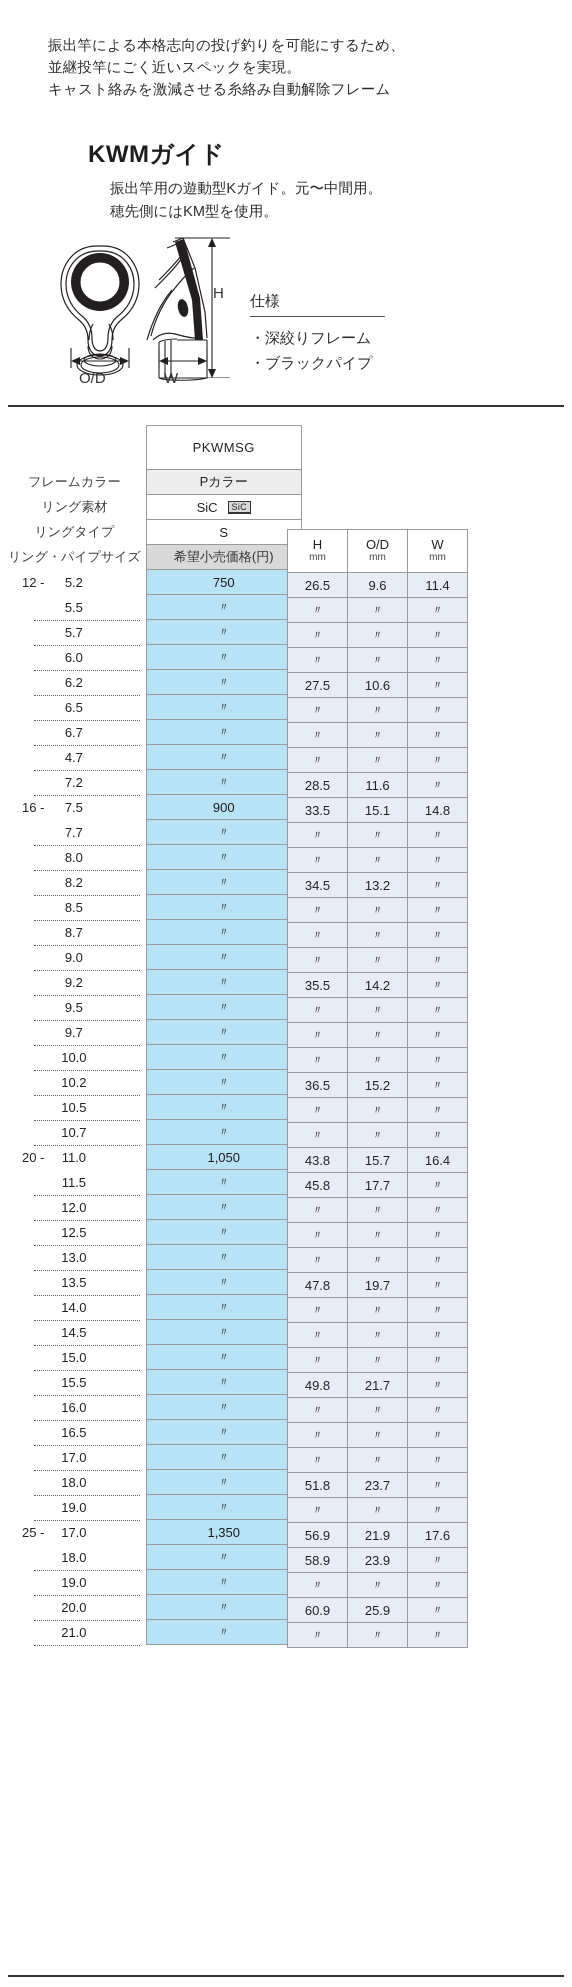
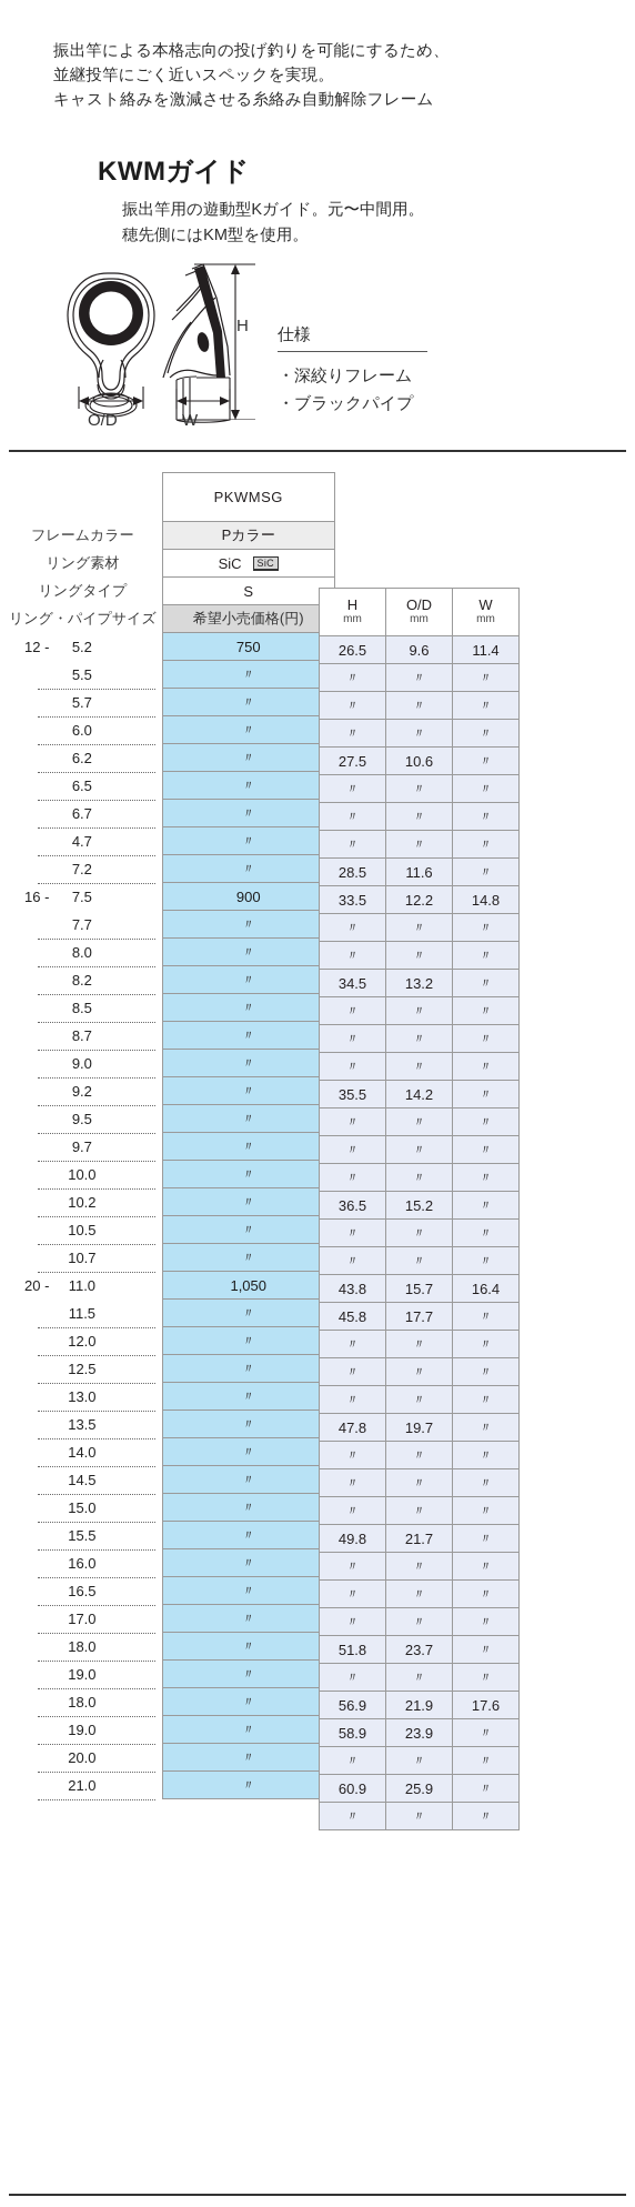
  振出竿による本格志向の投げ釣りを可能にするため、
  並継投竿にごく近いスペックを実現。
  キャスト絡みを激減させる糸絡み自動解除フレーム
  KWMガイド
  振出竿用の遊動型Kガイド。元〜中間用。
  穂先側にはKM型を使用。
  H
  O/D
  W
  仕様
  ・深絞りフレーム
  ・ブラックパイプ
  	PKWMSG
  フレームカラー	Pカラー
  リング素材	SiC SiC
  リングタイプ	S
  リング・パイプサイズ	希望小売価格(円)
  12 - 5.2	750
  5.5	〃
  5.7	〃
  6.0	〃
  6.2	〃
  6.5	〃
  6.7	〃
  4.7	〃
  7.2	〃
  16 - 7.5	900
  7.7	〃
  8.0	〃
  8.2	〃
  8.5	〃
  8.7	〃
  9.0	〃
  9.2	〃
  9.5	〃
  9.7	〃
  10.0	〃
  10.2	〃
  10.5	〃
  10.7	〃
  20 - 11.0	1,050
  11.5	〃
  12.0	〃
  12.5	〃
  13.0	〃
  13.5	〃
  14.0	〃
  14.5	〃
  15.0	〃
  15.5	〃
  16.0	〃
  16.5	〃
  17.0	〃
  18.0	〃
  19.0	〃
- 25 - 17.0	1,350
  18.0	〃
  19.0	〃
  20.0	〃
  21.0	〃
  H mm	O/D mm	W mm
  26.5	9.6	11.4
  〃	〃	〃
  〃	〃	〃
  〃	〃	〃
  27.5	10.6	〃
  〃	〃	〃
  〃	〃	〃
  〃	〃	〃
  28.5	11.6	〃
- 33.5	15.1	14.8
+ 33.5	12.2	14.8
  〃	〃	〃
  〃	〃	〃
  34.5	13.2	〃
  〃	〃	〃
  〃	〃	〃
  〃	〃	〃
  35.5	14.2	〃
  〃	〃	〃
  〃	〃	〃
  〃	〃	〃
  36.5	15.2	〃
  〃	〃	〃
  〃	〃	〃
  43.8	15.7	16.4
  45.8	17.7	〃
  〃	〃	〃
  〃	〃	〃
  〃	〃	〃
  47.8	19.7	〃
  〃	〃	〃
  〃	〃	〃
  〃	〃	〃
  49.8	21.7	〃
  〃	〃	〃
  〃	〃	〃
  〃	〃	〃
  51.8	23.7	〃
  〃	〃	〃
  56.9	21.9	17.6
  58.9	23.9	〃
  〃	〃	〃
  60.9	25.9	〃
  〃	〃	〃
